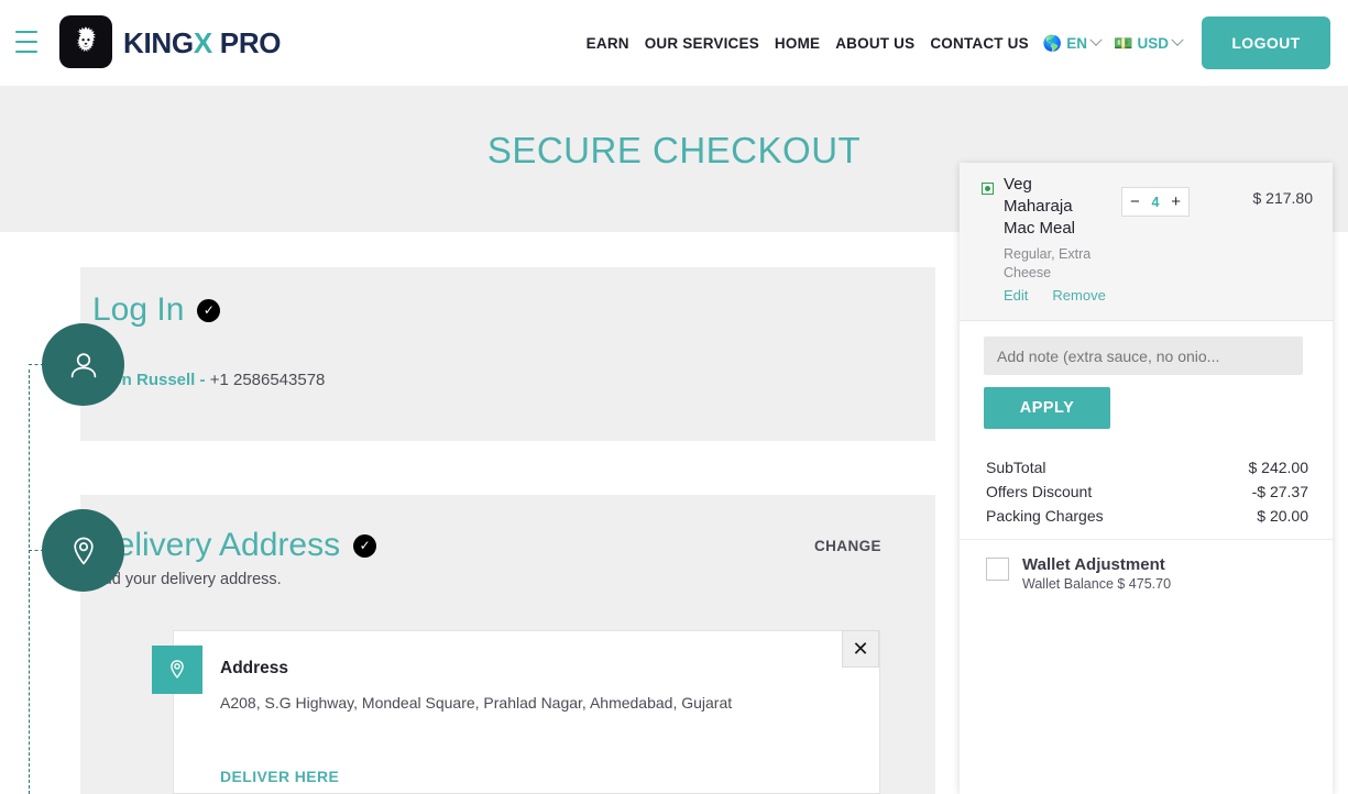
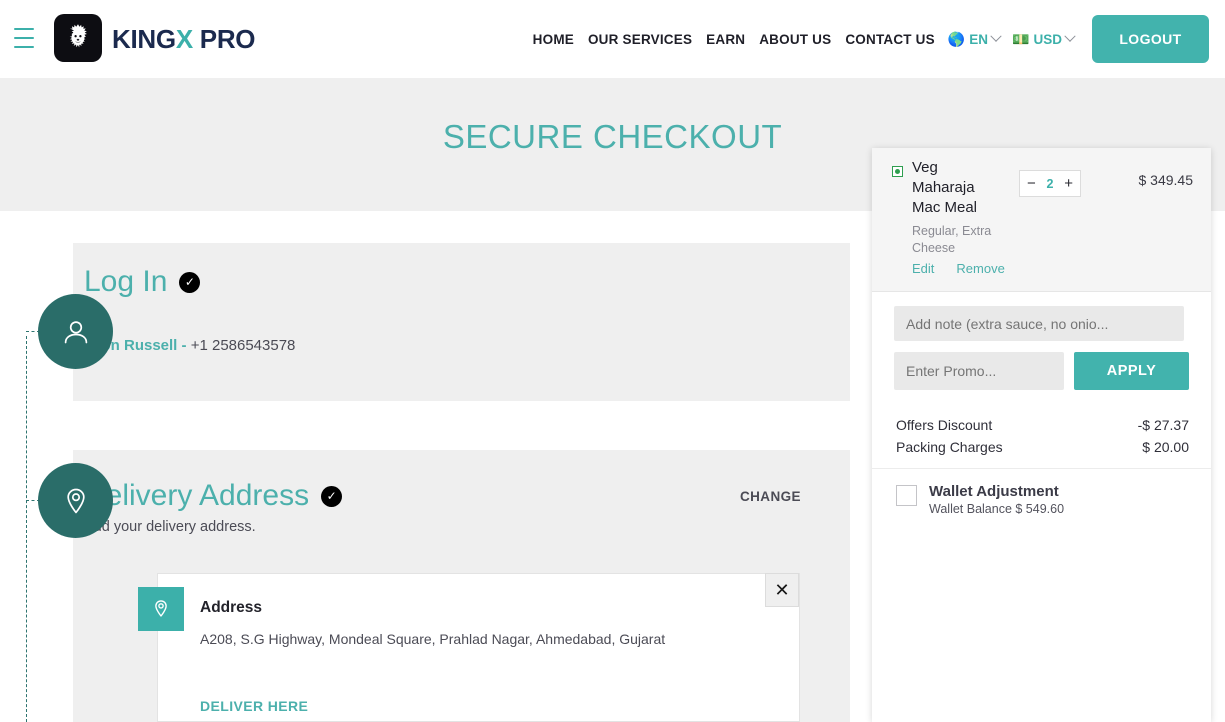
  KINGX PRO
- EARN
+ HOME
  OUR SERVICES
- HOME
+ EARN
  ABOUT US
  CONTACT US
  🌎
  EN
  💵
  USD
  LOGOUT
  SECURE CHECKOUT
  Log In
  ✓
  n Russell - +1 2586543578
  elivery Address
  ✓
  d your delivery address.
  CHANGE
  ✕
  Address
  A208, S.G Highway, Mondeal Square, Prahlad Nagar, Ahmedabad, Gujarat
  DELIVER HERE
  Veg Maharaja Mac Meal
  Regular, Extra Cheese
  Edit
  Remove
  −
- 4
+ 2
  +
- $ 217.80
+ $ 349.45
  Add note (extra sauce, no onio...
+ Enter Promo...
  APPLY
- SubTotal
- $ 242.00
  Offers Discount
  -$ 27.37
  Packing Charges
  $ 20.00
  Wallet Adjustment
- Wallet Balance $ 475.70
+ Wallet Balance $ 549.60
